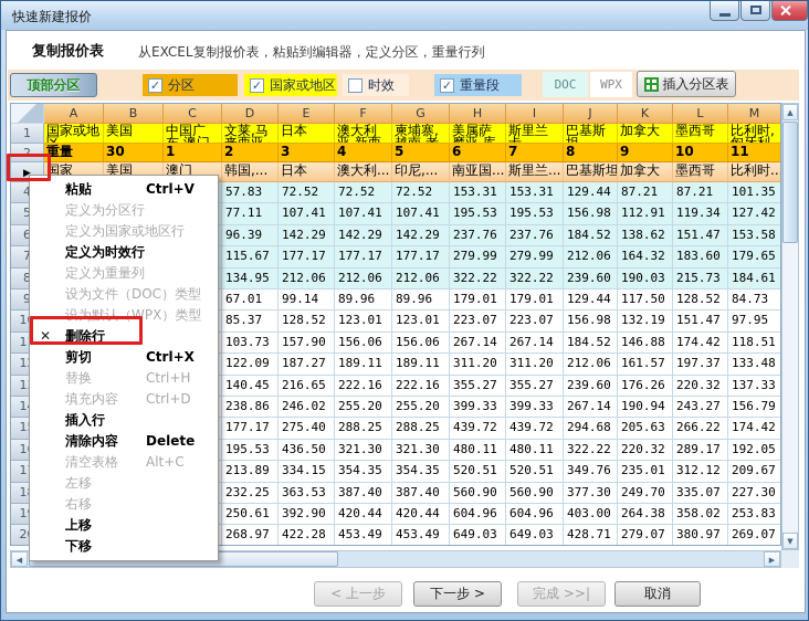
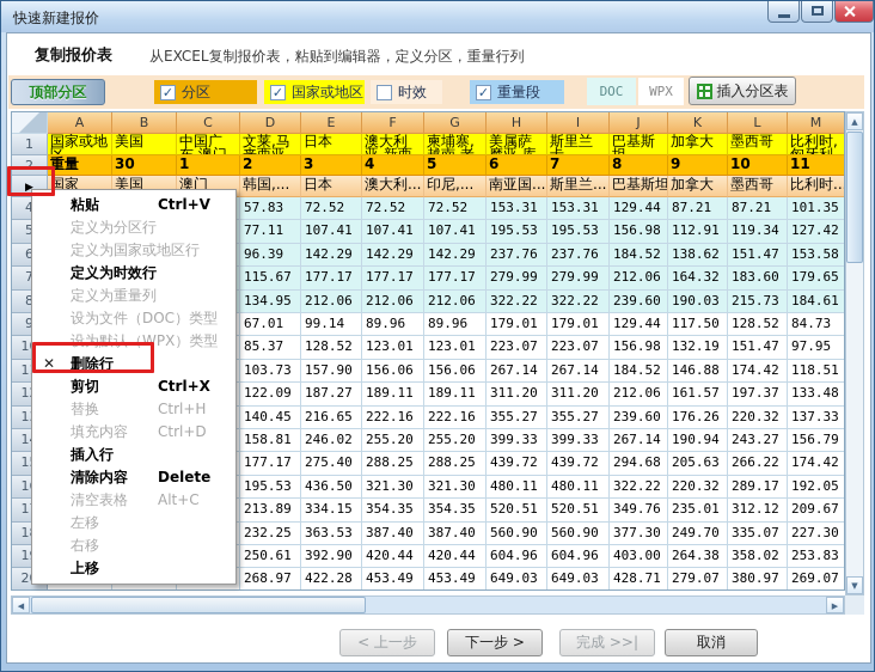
  快速新建报价
  复制报价表
  从EXCEL复制报价表，粘贴到编辑器，定义分区，重量行列
  顶部分区
  ✓
  分区
  ✓
  国家或地区
  时效
  ✓
  重量段
  DOC
  WPX
  插入分区表
  A
  B
  C
  D
  E
  F
  G
  H
  I
  J
  K
  L
  M
  1
  国家或地区
  美国
  中国广东,澳门
  文莱,马来西亚,
  日本
  澳大利亚,新西
  柬埔寨,越南,老
  美属萨摩亚,库
  斯里兰卡
  巴基斯坦
  加拿大
  墨西哥
  比利时,匈牙利
  2
  重量
  30
  1
  2
  3
  4
  5
  6
  7
  8
  9
  10
  11
  ▶
  国家
  美国
  澳门
  韩国,...
  日本
  澳大利...
  印尼,...
  南亚国...
  斯里兰...
  巴基斯坦
  加拿大
  墨西哥
  比利时..
  4
  57.83
  72.52
  72.52
  72.52
  153.31
  153.31
  129.44
  87.21
  87.21
  101.35
  5
  77.11
  107.41
  107.41
  107.41
  195.53
  195.53
  156.98
  112.91
  119.34
  127.42
  6
  96.39
  142.29
  142.29
  142.29
  237.76
  237.76
  184.52
  138.62
  151.47
  153.58
  7
  115.67
  177.17
  177.17
  177.17
  279.99
  279.99
  212.06
  164.32
  183.60
  179.65
  8
  134.95
  212.06
  212.06
  212.06
  322.22
  322.22
  239.60
  190.03
  215.73
  184.61
  9
  67.01
  99.14
  89.96
  89.96
  179.01
  179.01
  129.44
  117.50
  128.52
  84.73
  85.37
  128.52
  123.01
  123.01
  223.07
  223.07
  156.98
  132.19
  151.47
  97.95
  103.73
  157.90
  156.06
  156.06
  267.14
  267.14
  184.52
  146.88
  174.42
  118.51
  122.09
  187.27
  189.11
  189.11
  311.20
  311.20
  212.06
  161.57
  197.37
  133.48
  140.45
  216.65
  222.16
  222.16
  355.27
  355.27
  239.60
  176.26
  220.32
  137.33
- 238.86
+ 158.81
  246.02
  255.20
  255.20
  399.33
  399.33
  267.14
  190.94
  243.27
  156.79
  177.17
  275.40
  288.25
  288.25
  439.72
  439.72
  294.68
  205.63
  266.22
  174.42
  195.53
  436.50
  321.30
  321.30
  480.11
  480.11
  322.22
  220.32
  289.17
  192.05
  213.89
  334.15
  354.35
  354.35
  520.51
  520.51
  349.76
  235.01
  312.12
  209.67
  232.25
  363.53
  387.40
  387.40
  560.90
  560.90
  377.30
  249.70
  335.07
  227.30
  250.61
  392.90
  420.44
  420.44
  604.96
  604.96
  403.00
  264.38
  358.02
  253.83
  268.97
  422.28
  453.49
  453.49
  649.03
  649.03
  428.71
  279.07
  380.97
  269.07
  ▲
  ▼
  ◀
  ▶
  粘贴
  Ctrl+V
  定义为分区行
  定义为国家或地区行
  定义为时效行
  定义为重量列
  设为文件（DOC）类型
  设为默认（WPX）类型
  ✕
  删除行
  剪切
  Ctrl+X
  替换
  Ctrl+H
  填充内容
  Ctrl+D
  插入行
  清除内容
  Delete
  清空表格
  Alt+C
  左移
  右移
  上移
- 下移
  < 上一步
  下一步 >
  完成 >>|
  取消
